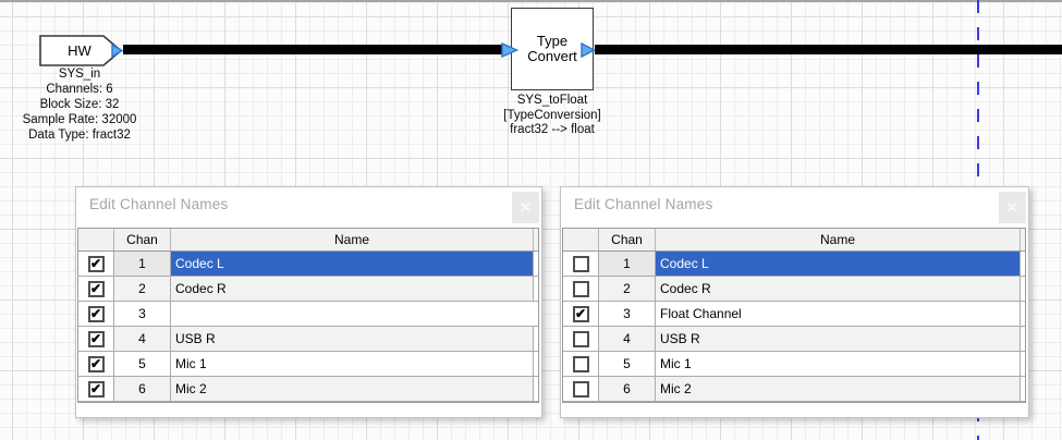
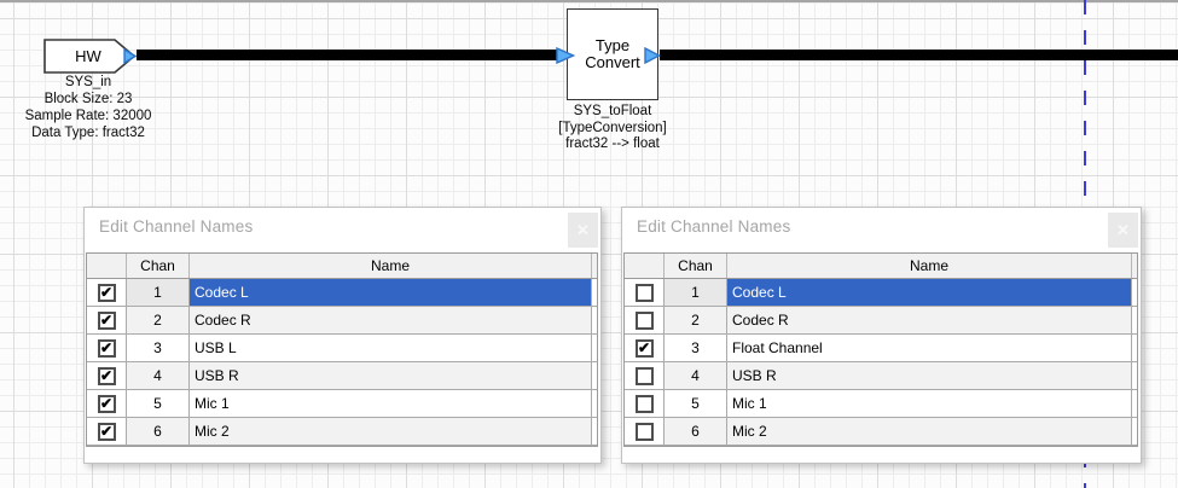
  HW
  Type
  Convert
  SYS_in
- Channels: 6
- Block Size: 32
+ Block Size: 23
  Sample Rate: 32000
  Data Type: fract32
  SYS_toFloat
  [TypeConversion]
  fract32 --> float
  Edit Channel Names
  Chan
  Name
  ✔
  1
  Codec L
  ✔
  2
  Codec R
  ✔
  3
+ USB L
  ✔
  4
  USB R
  ✔
  5
  Mic 1
  ✔
  6
  Mic 2
  Edit Channel Names
  Chan
  Name
  1
  Codec L
  2
  Codec R
  ✔
  3
  Float Channel
  4
  USB R
  5
  Mic 1
  6
  Mic 2
